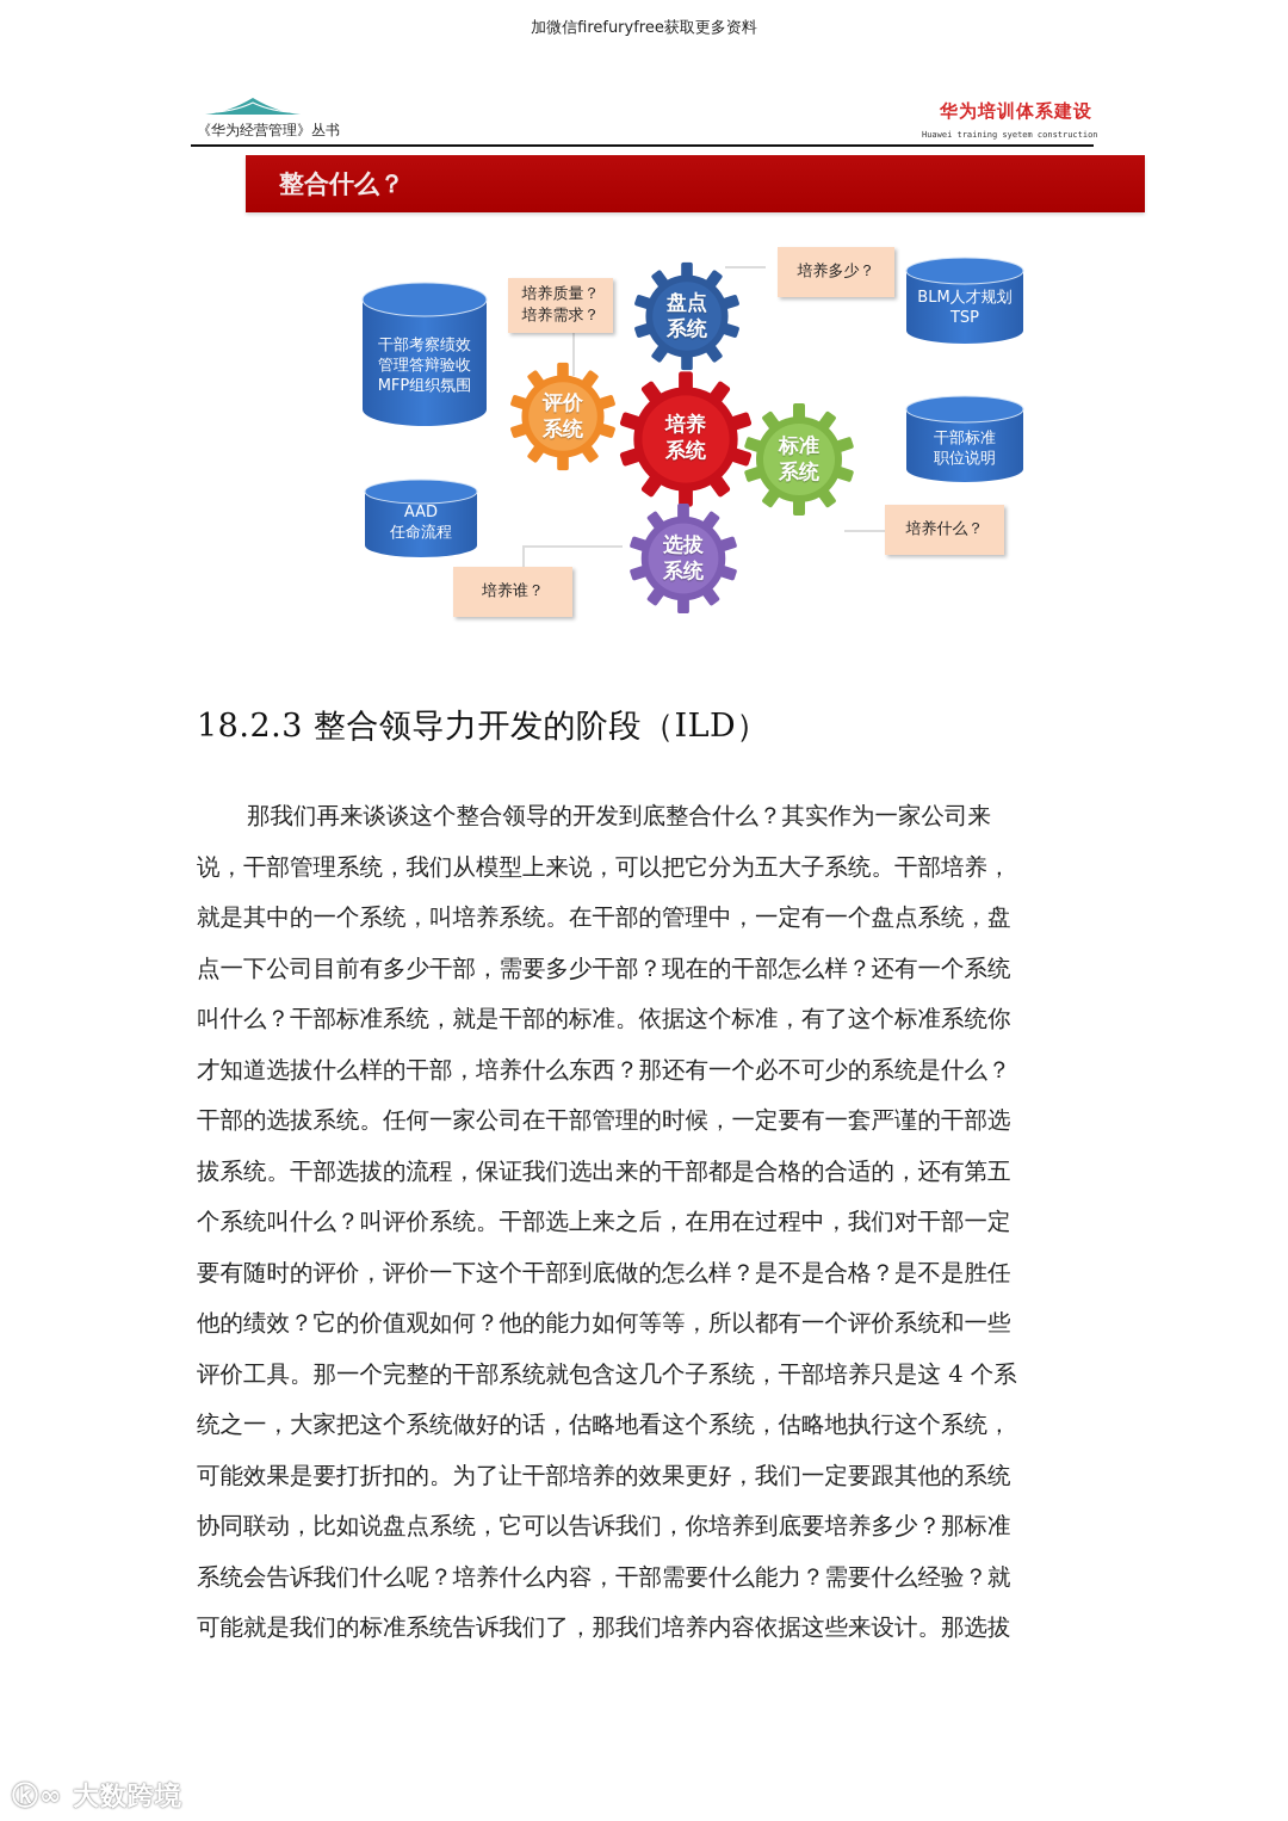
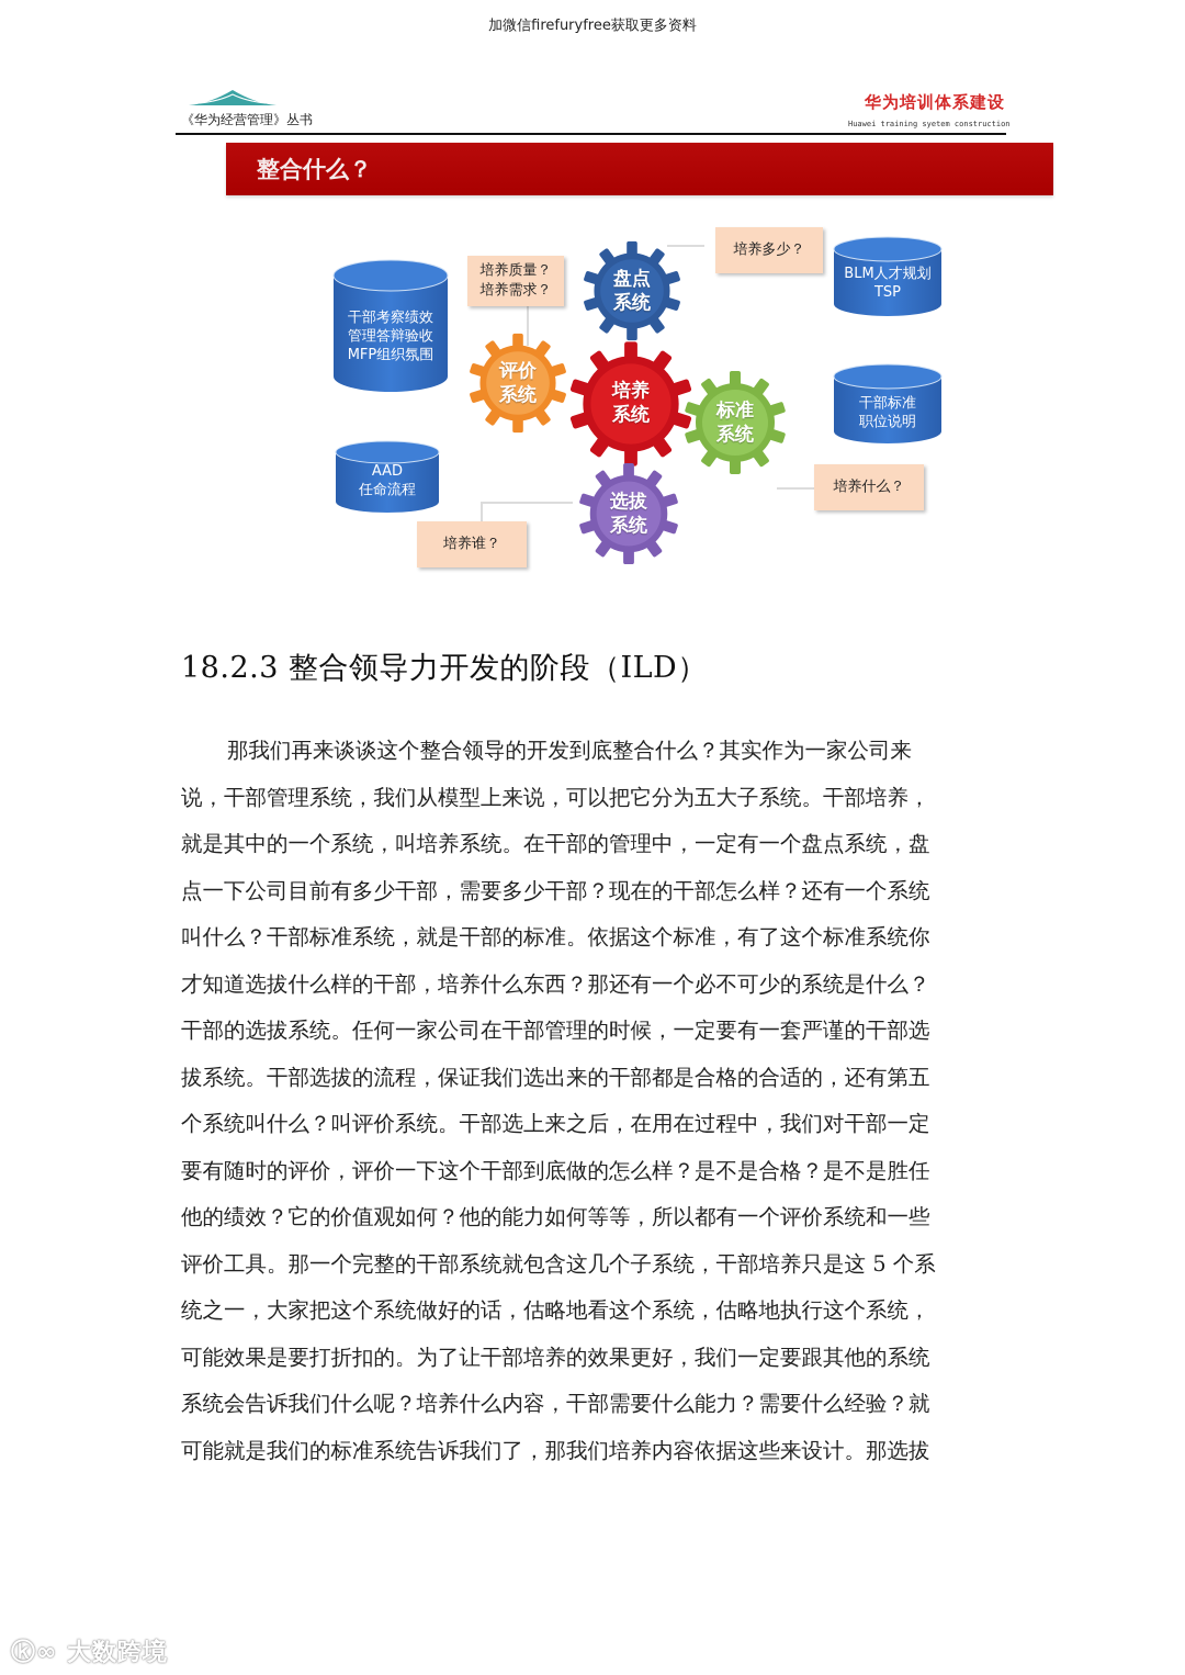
  加微信firefuryfree获取更多资料
  《华为经营管理》丛书
  华为培训体系建设
  Huawei training syetem construction
  整合什么？
  干部考察绩效
  管理答辩验收
  MFP组织氛围
  BLM人才规划
  TSP
  干部标准
  职位说明
  AAD
  任命流程
  培养质量？
  培养需求？
  培养多少？
  培养什么？
  培养谁？
  盘点
  系统
  评价
  系统
  培养
  系统
  标准
  系统
  选拔
  系统
  18.2.3 整合领导力开发的阶段（ILD）
  那我们再来谈谈这个整合领导的开发到底整合什么？其实作为一家公司来
  说，干部管理系统，我们从模型上来说，可以把它分为五大子系统。干部培养，
  就是其中的一个系统，叫培养系统。在干部的管理中，一定有一个盘点系统，盘
  点一下公司目前有多少干部，需要多少干部？现在的干部怎么样？还有一个系统
  叫什么？干部标准系统，就是干部的标准。依据这个标准，有了这个标准系统你
  才知道选拔什么样的干部，培养什么东西？那还有一个必不可少的系统是什么？
  干部的选拔系统。任何一家公司在干部管理的时候，一定要有一套严谨的干部选
  拔系统。干部选拔的流程，保证我们选出来的干部都是合格的合适的，还有第五
  个系统叫什么？叫评价系统。干部选上来之后，在用在过程中，我们对干部一定
  要有随时的评价，评价一下这个干部到底做的怎么样？是不是合格？是不是胜任
  他的绩效？它的价值观如何？他的能力如何等等，所以都有一个评价系统和一些
- 评价工具。那一个完整的干部系统就包含这几个子系统，干部培养只是这 4 个系
+ 评价工具。那一个完整的干部系统就包含这几个子系统，干部培养只是这 5 个系
  统之一，大家把这个系统做好的话，估略地看这个系统，估略地执行这个系统，
  可能效果是要打折扣的。为了让干部培养的效果更好，我们一定要跟其他的系统
- 协同联动，比如说盘点系统，它可以告诉我们，你培养到底要培养多少？那标准
  系统会告诉我们什么呢？培养什么内容，干部需要什么能力？需要什么经验？就
  可能就是我们的标准系统告诉我们了，那我们培养内容依据这些来设计。那选拔
  ⓚ∞ 大数跨境
